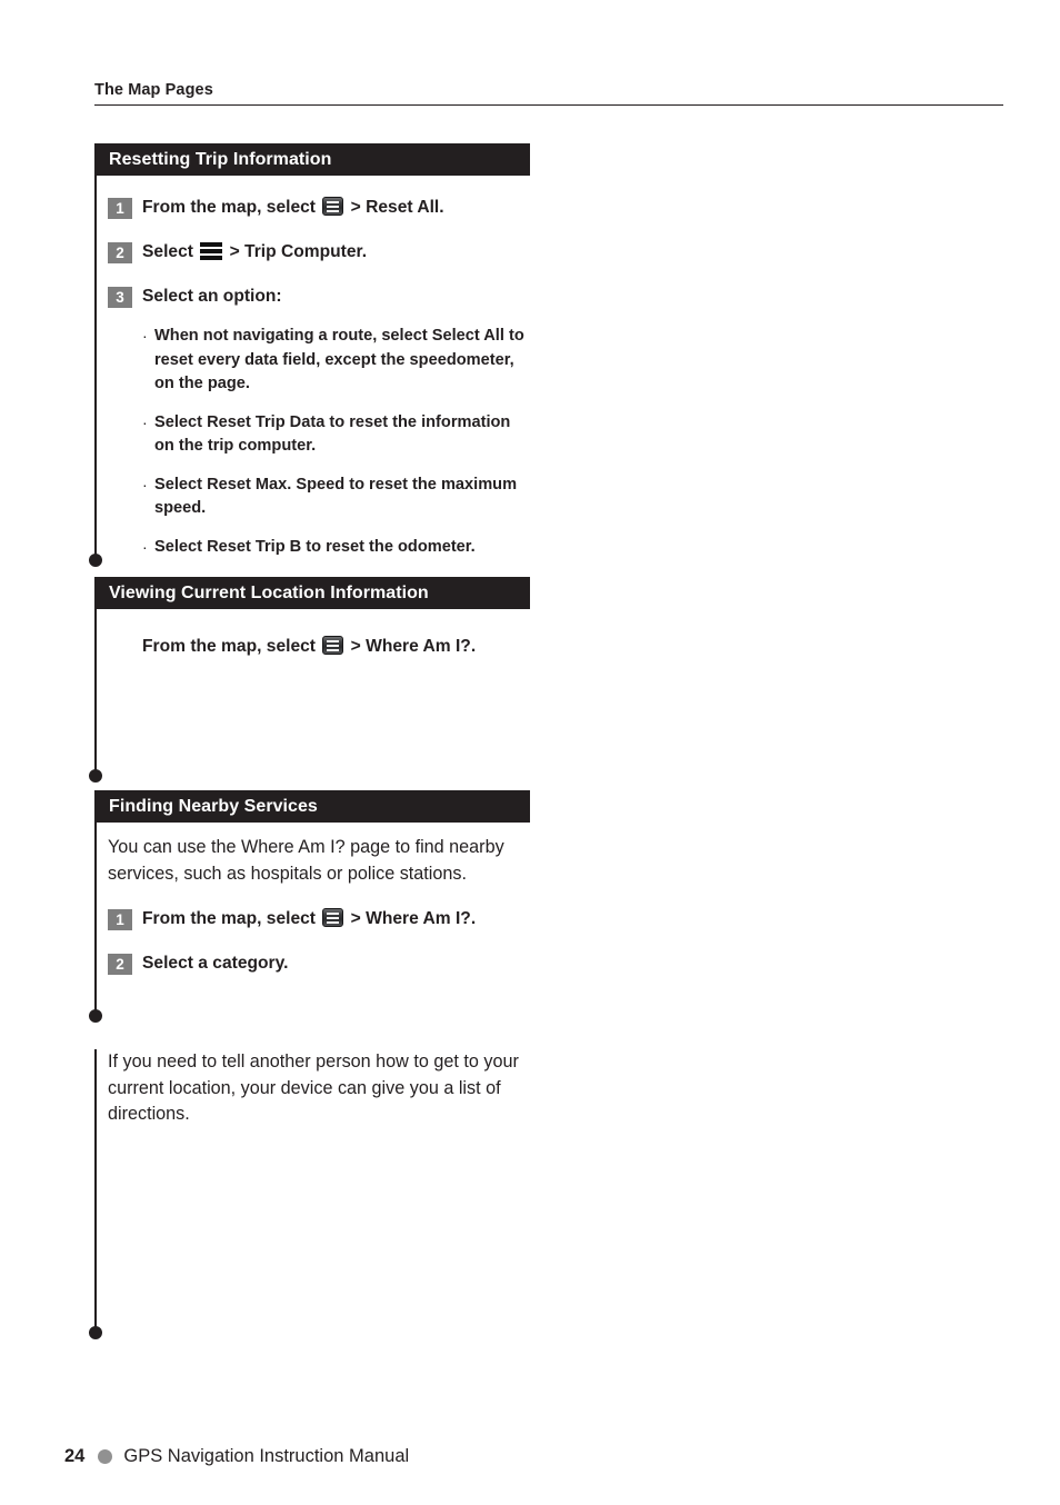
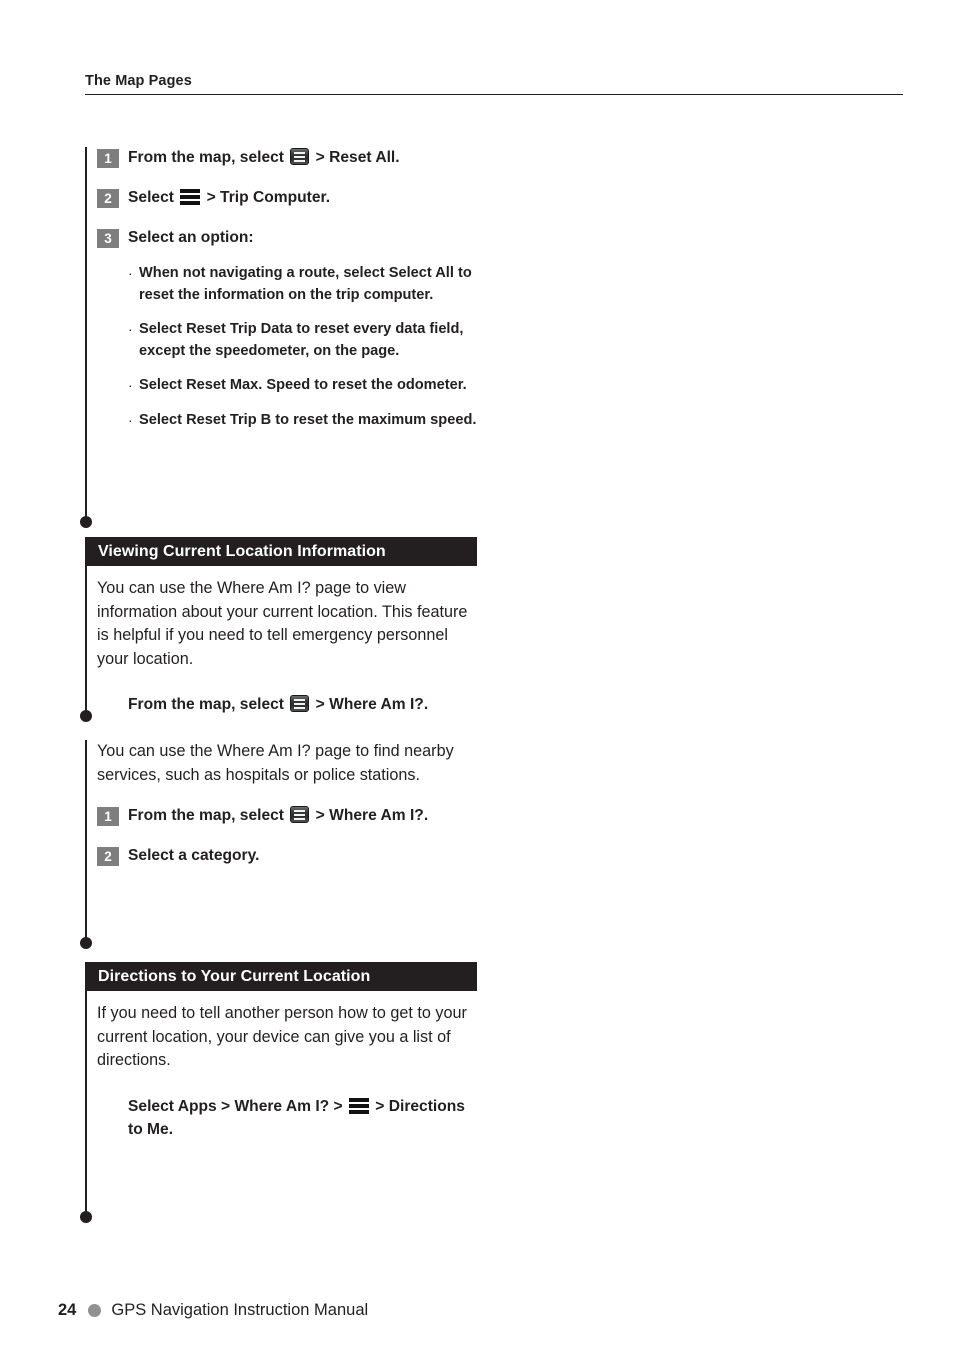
  The Map Pages
- Resetting Trip Information
  1
  From the map, select > Reset All.
  2
  Select > Trip Computer.
  3
  Select an option:
  ·
- When not navigating a route, select Select All to reset every data field, except the speedometer, on the page.
+ When not navigating a route, select Select All to reset the information on the trip computer.
  ·
- Select Reset Trip Data to reset the information on the trip computer.
+ Select Reset Trip Data to reset every data field, except the speedometer, on the page.
  ·
- Select Reset Max. Speed to reset the maximum speed.
+ Select Reset Max. Speed to reset the odometer.
  ·
- Select Reset Trip B to reset the odometer.
+ Select Reset Trip B to reset the maximum speed.
  Viewing Current Location Information
+ You can use the Where Am I? page to view information about your current location. This feature is helpful if you need to tell emergency personnel your location.
  From the map, select > Where Am I?.
- Finding Nearby Services
  You can use the Where Am I? page to find nearby services, such as hospitals or police stations.
  1
  From the map, select > Where Am I?.
  2
  Select a category.
+ Directions to Your Current Location
  If you need to tell another person how to get to your current location, your device can give you a list of directions.
+ Select Apps > Where Am I? > > Directions to Me.
  24
  GPS Navigation Instruction Manual
